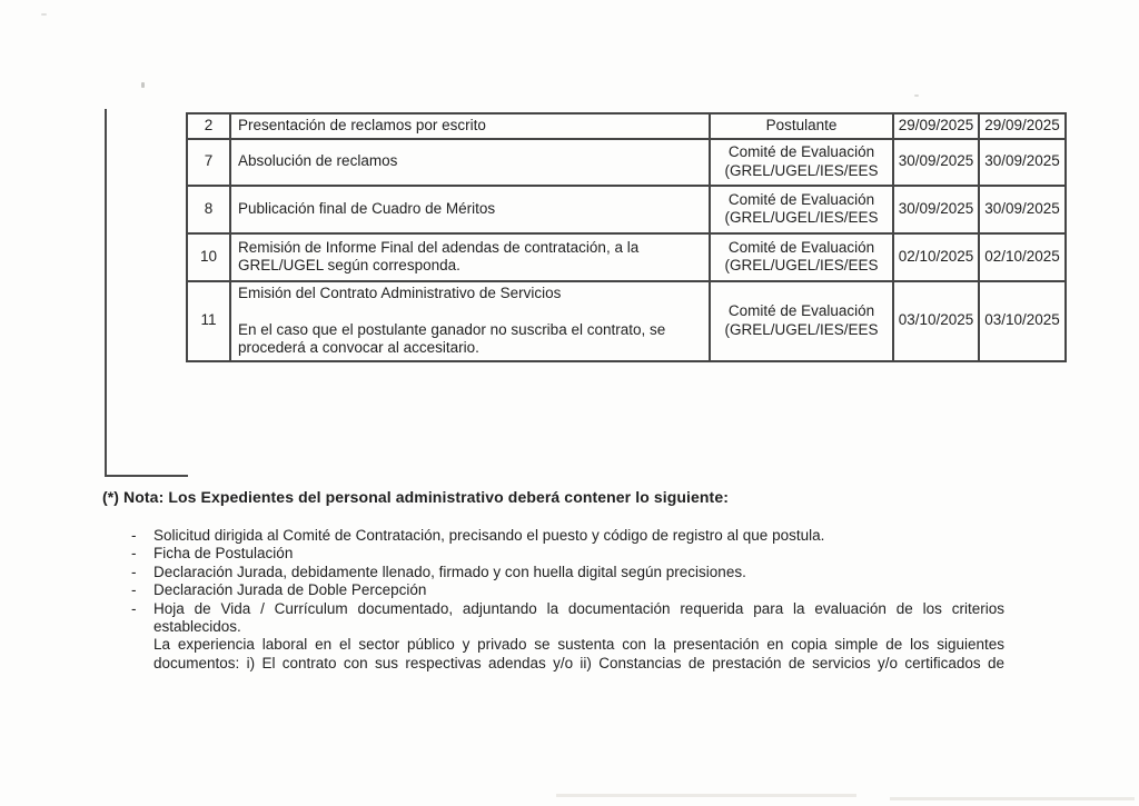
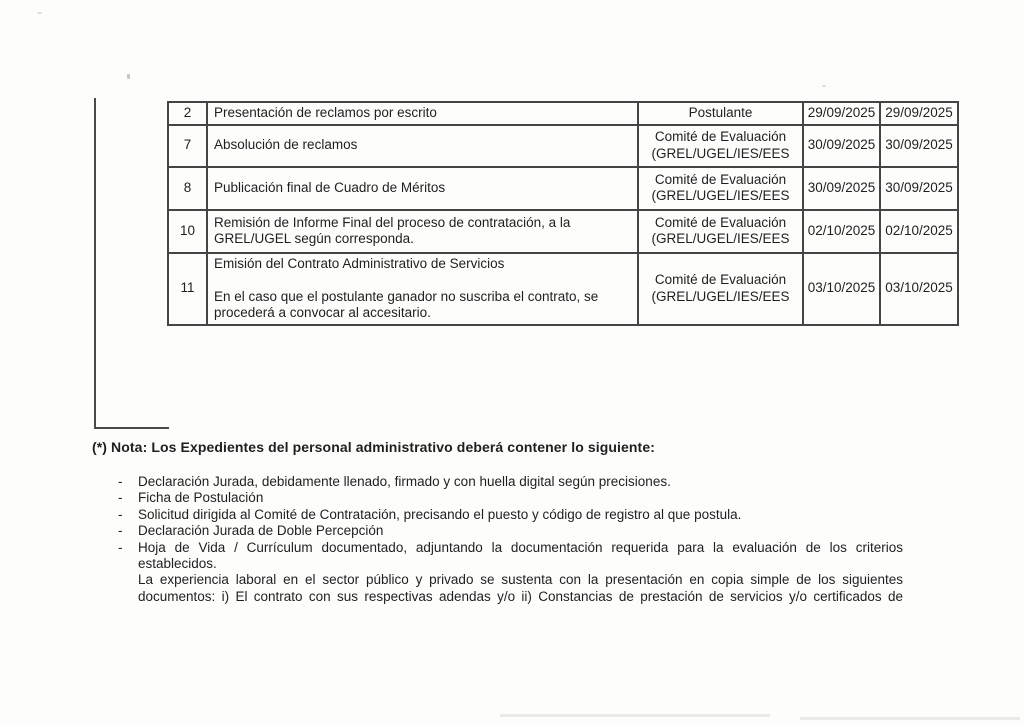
  2	Presentación de reclamos por escrito	Postulante	29/09/2025	29/09/2025
  7	Absolución de reclamos	Comité de Evaluación (GREL/UGEL/IES/EES	30/09/2025	30/09/2025
  8	Publicación final de Cuadro de Méritos	Comité de Evaluación (GREL/UGEL/IES/EES	30/09/2025	30/09/2025
- 10	Remisión de Informe Final del adendas de contratación, a la GREL/UGEL según corresponda.	Comité de Evaluación (GREL/UGEL/IES/EES	02/10/2025	02/10/2025
+ 10	Remisión de Informe Final del proceso de contratación, a la GREL/UGEL según corresponda.	Comité de Evaluación (GREL/UGEL/IES/EES	02/10/2025	02/10/2025
  11	Emisión del Contrato Administrativo de Servicios En el caso que el postulante ganador no suscriba el contrato, se procederá a convocar al accesitario.	Comité de Evaluación (GREL/UGEL/IES/EES	03/10/2025	03/10/2025
  (*) Nota: Los Expedientes del personal administrativo deberá contener lo siguiente:
  -
- Solicitud dirigida al Comité de Contratación, precisando el puesto y código de registro al que postula.
+ Declaración Jurada, debidamente llenado, firmado y con huella digital según precisiones.
  -
  Ficha de Postulación
  -
- Declaración Jurada, debidamente llenado, firmado y con huella digital según precisiones.
+ Solicitud dirigida al Comité de Contratación, precisando el puesto y código de registro al que postula.
  -
  Declaración Jurada de Doble Percepción
  -
  Hoja de Vida / Currículum documentado, adjuntando la documentación requerida para la evaluación de los criterios establecidos.
  La experiencia laboral en el sector público y privado se sustenta con la presentación en copia simple de los siguientes documentos: i) El contrato con sus respectivas adendas y/o ii) Constancias de prestación de servicios y/o certificados de
